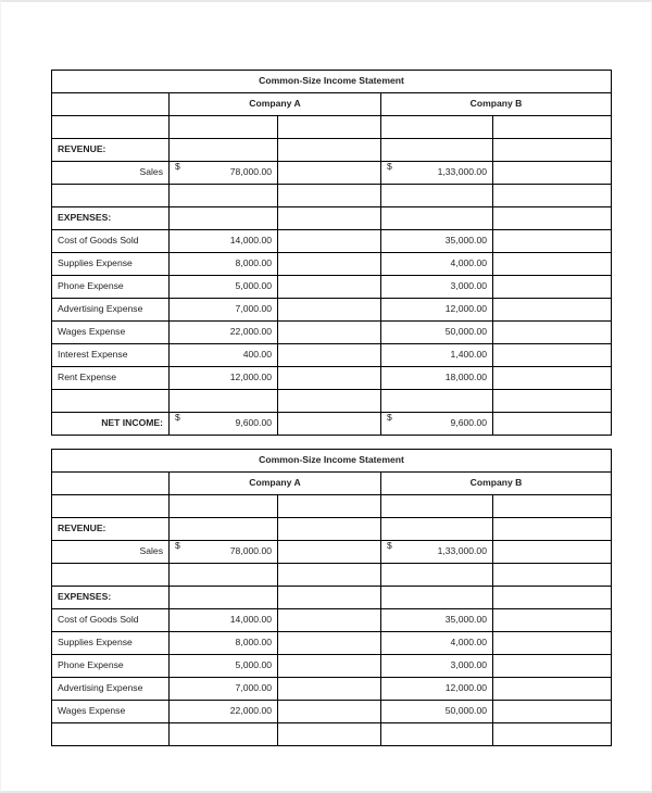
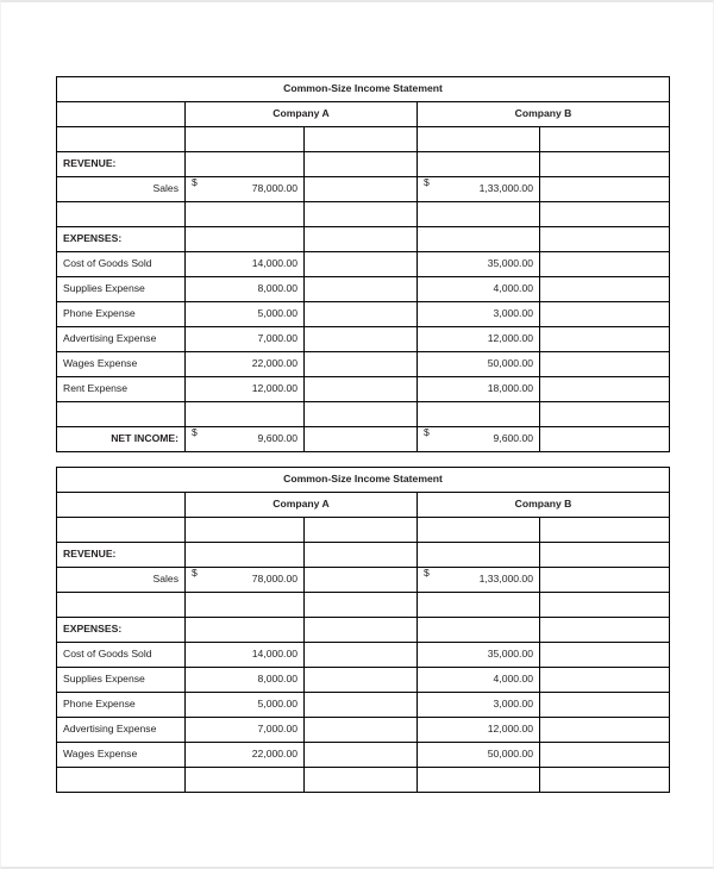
  Common-Size Income Statement
  	Company A	Company B
  REVENUE:
  Sales	$78,000.00		$1,33,000.00
  EXPENSES:
  Cost of Goods Sold	14,000.00		35,000.00
  Supplies Expense	8,000.00		4,000.00
  Phone Expense	5,000.00		3,000.00
  Advertising Expense	7,000.00		12,000.00
  Wages Expense	22,000.00		50,000.00
- Interest Expense	400.00		1,400.00
  Rent Expense	12,000.00		18,000.00
  NET INCOME:	$9,600.00		$9,600.00
  Common-Size Income Statement
  	Company A	Company B
  REVENUE:
  Sales	$78,000.00		$1,33,000.00
  EXPENSES:
  Cost of Goods Sold	14,000.00		35,000.00
  Supplies Expense	8,000.00		4,000.00
  Phone Expense	5,000.00		3,000.00
  Advertising Expense	7,000.00		12,000.00
  Wages Expense	22,000.00		50,000.00
